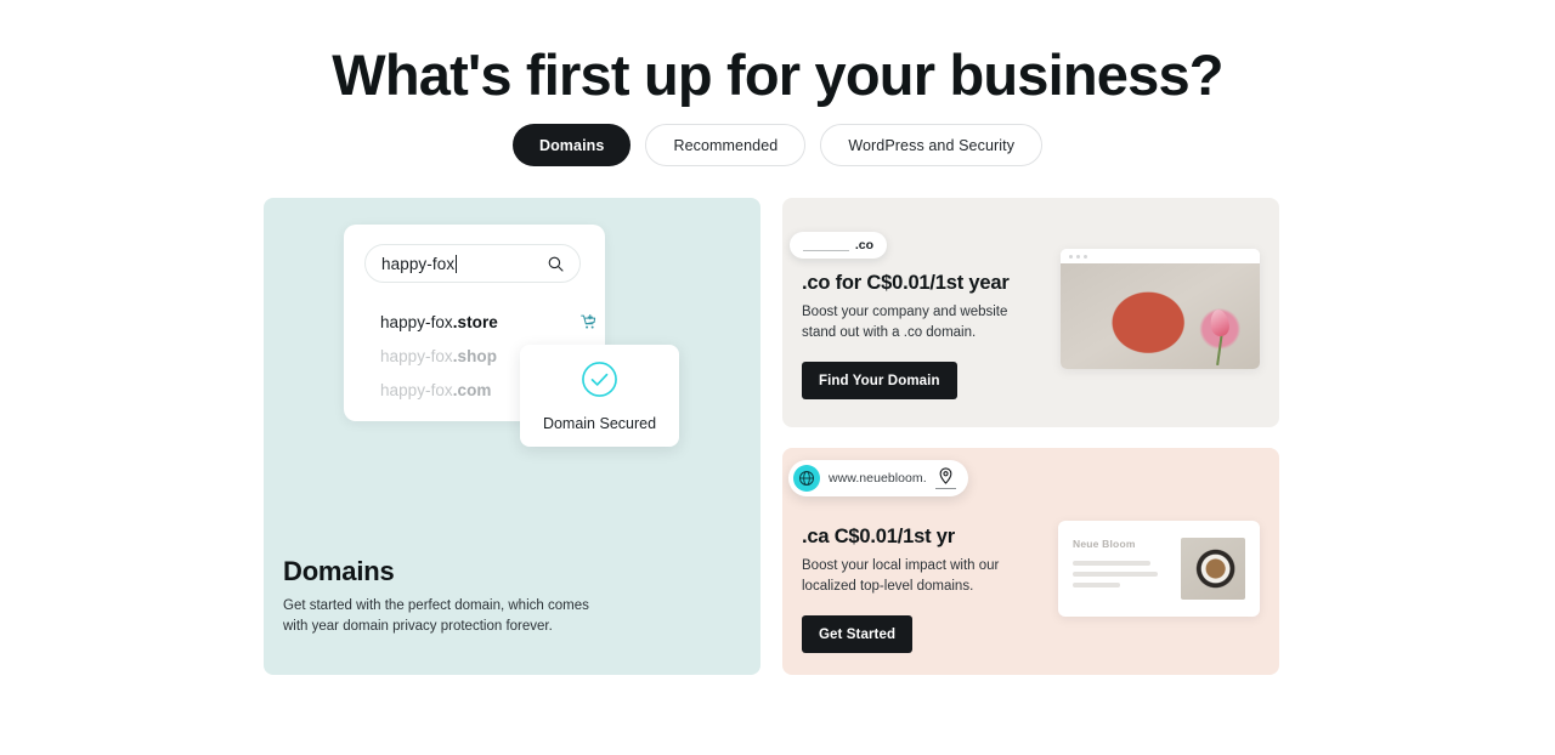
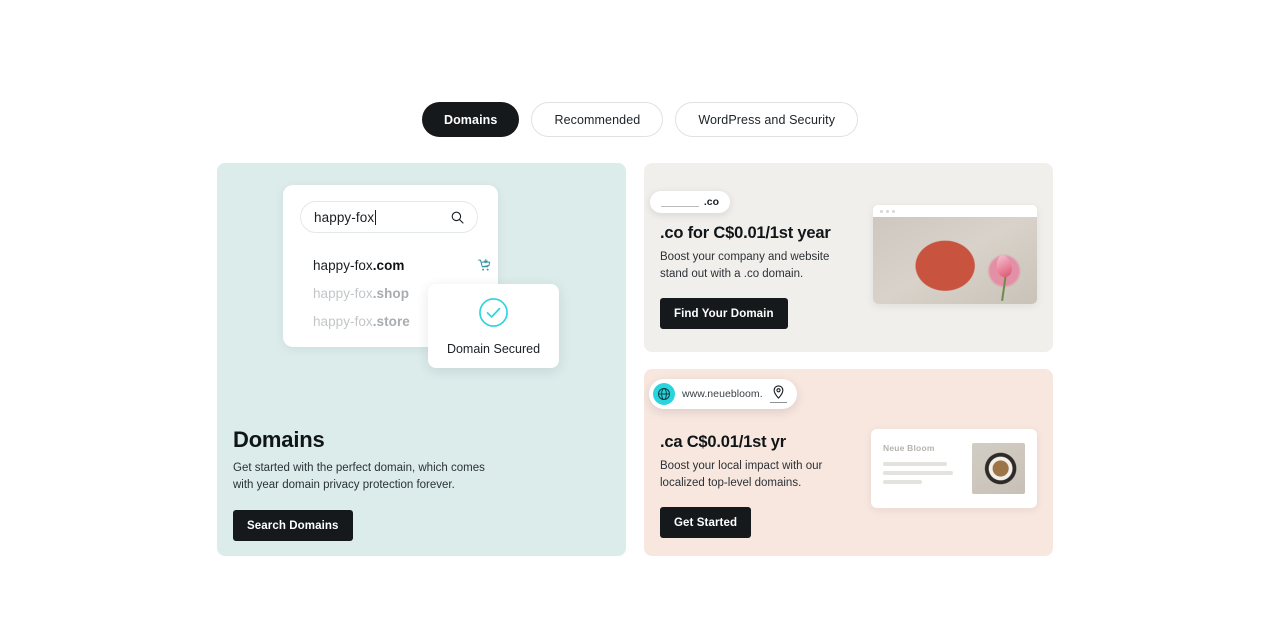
- What's first up for your business?
  Domains
  Recommended
  WordPress and Security
  happy-fox
  happy-fox
- .store
+ .com
  happy-fox
  .shop
  happy-fox
- .com
+ .store
  Domain Secured
  Domains
  Get started with the perfect domain, which comes with year domain privacy protection forever.
+ Search Domains
  .co
  .co for C$0.01/1st year
  Boost your company and website stand out with a .co domain.
  Find Your Domain
  Neue Bloom
  www.neuebloom.
  .ca C$0.01/1st yr
  Boost your local impact with our localized top-level domains.
  Get Started
